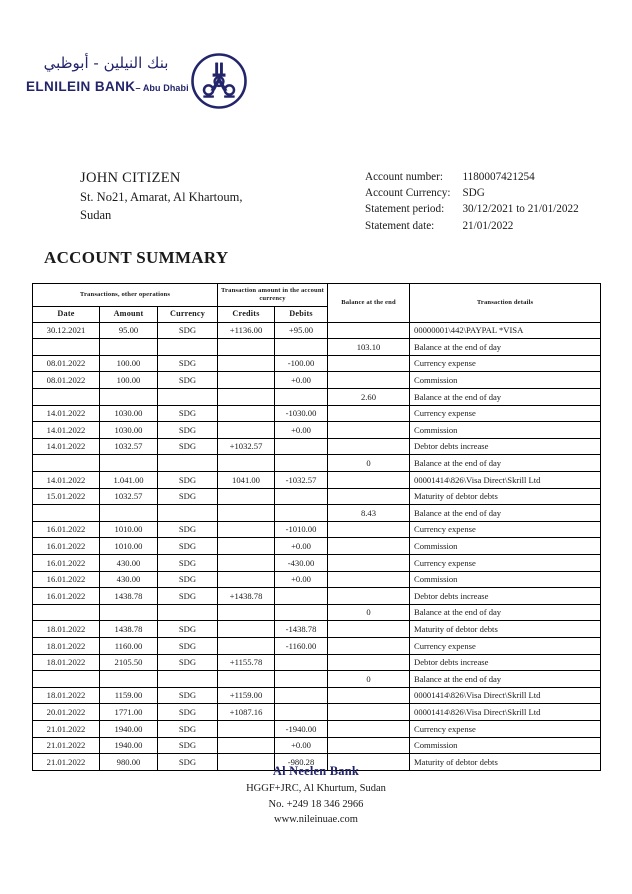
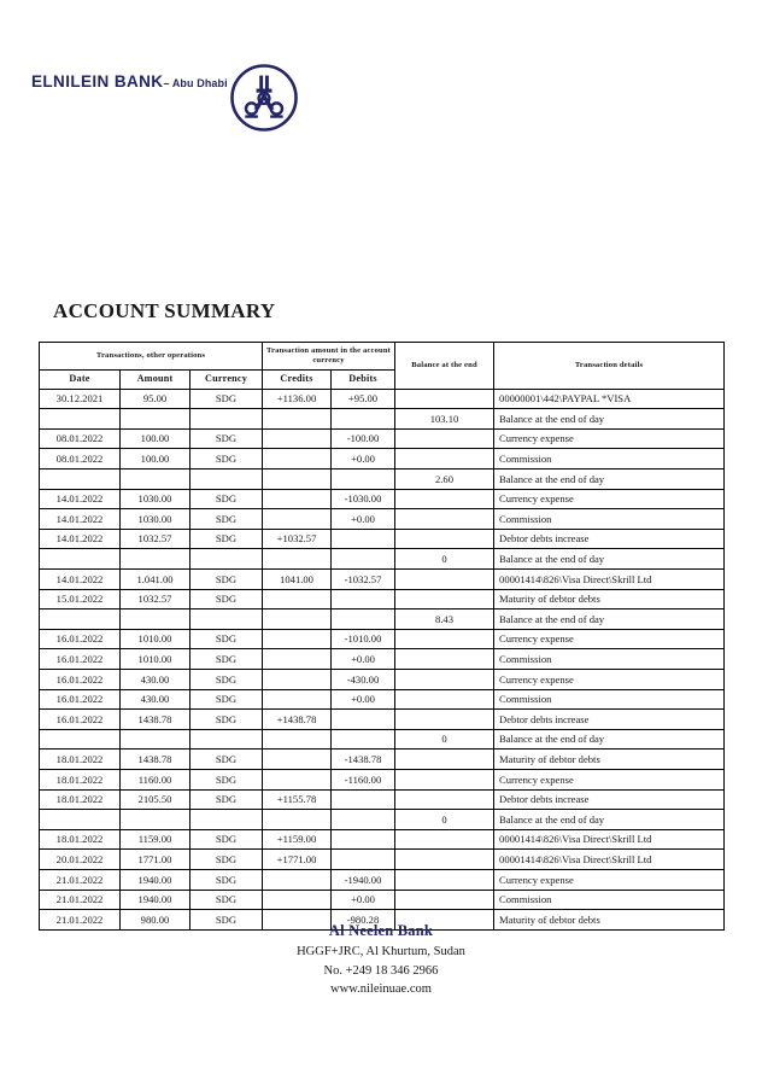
- بنك النيلين - أبوظبي
  ELNILEIN BANK– Abu Dhabi
- JOHN CITIZEN
- St. No21, Amarat, Al Khartoum,
- Sudan
- Account number:	1180007421254
- Account Currency:	SDG
- Statement period:	30/12/2021 to 21/01/2022
- Statement date:	21/01/2022
  ACCOUNT SUMMARY
  Date	Amount	Currency	Credits	Debits
  30.12.2021	95.00	SDG	+1136.00	+95.00		00000001\442\PAYPAL *VISA
  					103.10	Balance at the end of day
  08.01.2022	100.00	SDG		-100.00		Currency expense
  08.01.2022	100.00	SDG		+0.00		Commission
  					2.60	Balance at the end of day
  14.01.2022	1030.00	SDG		-1030.00		Currency expense
  14.01.2022	1030.00	SDG		+0.00		Commission
  14.01.2022	1032.57	SDG	+1032.57			Debtor debts increase
  					0	Balance at the end of day
  14.01.2022	1.041.00	SDG	1041.00	-1032.57		00001414\826\Visa Direct\Skrill Ltd
  15.01.2022	1032.57	SDG				Maturity of debtor debts
  					8.43	Balance at the end of day
  16.01.2022	1010.00	SDG		-1010.00		Currency expense
  16.01.2022	1010.00	SDG		+0.00		Commission
  16.01.2022	430.00	SDG		-430.00		Currency expense
  16.01.2022	430.00	SDG		+0.00		Commission
  16.01.2022	1438.78	SDG	+1438.78			Debtor debts increase
  					0	Balance at the end of day
  18.01.2022	1438.78	SDG		-1438.78		Maturity of debtor debts
  18.01.2022	1160.00	SDG		-1160.00		Currency expense
  18.01.2022	2105.50	SDG	+1155.78			Debtor debts increase
  					0	Balance at the end of day
  18.01.2022	1159.00	SDG	+1159.00			00001414\826\Visa Direct\Skrill Ltd
- 20.01.2022	1771.00	SDG	+1087.16			00001414\826\Visa Direct\Skrill Ltd
+ 20.01.2022	1771.00	SDG	+1771.00			00001414\826\Visa Direct\Skrill Ltd
  21.01.2022	1940.00	SDG		-1940.00		Currency expense
  21.01.2022	1940.00	SDG		+0.00		Commission
  21.01.2022	980.00	SDG		-980.28		Maturity of debtor debts
  Al Neelen Bank
  HGGF+JRC, Al Khurtum, Sudan
  No. +249 18 346 2966
  www.nileinuae.com
